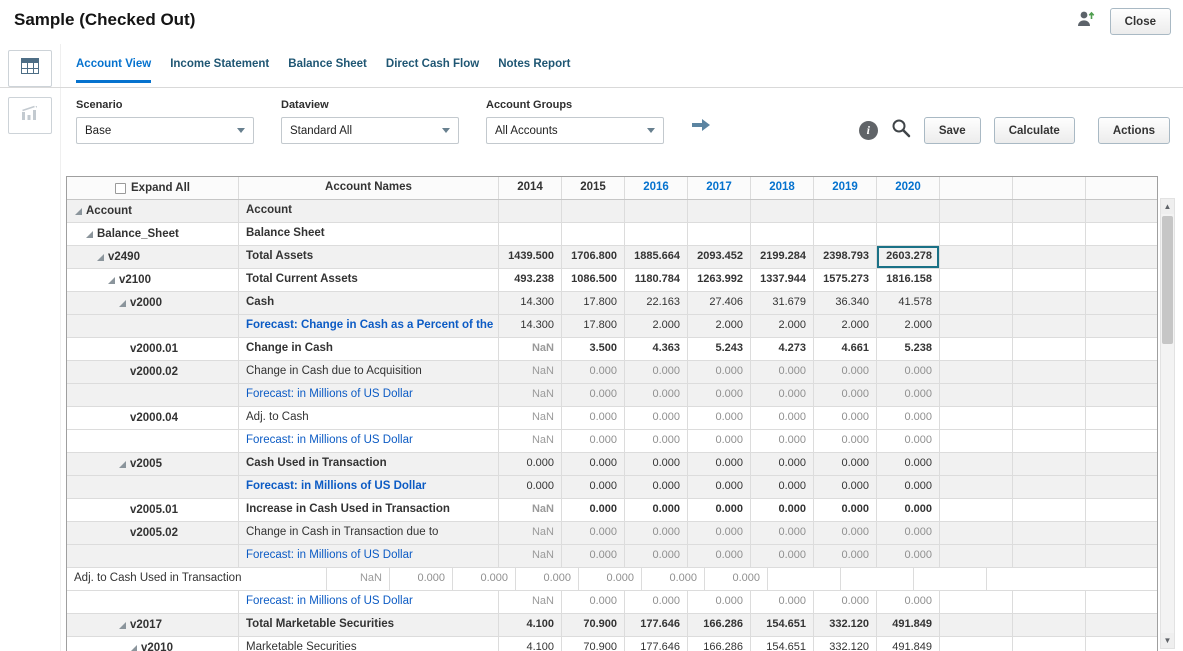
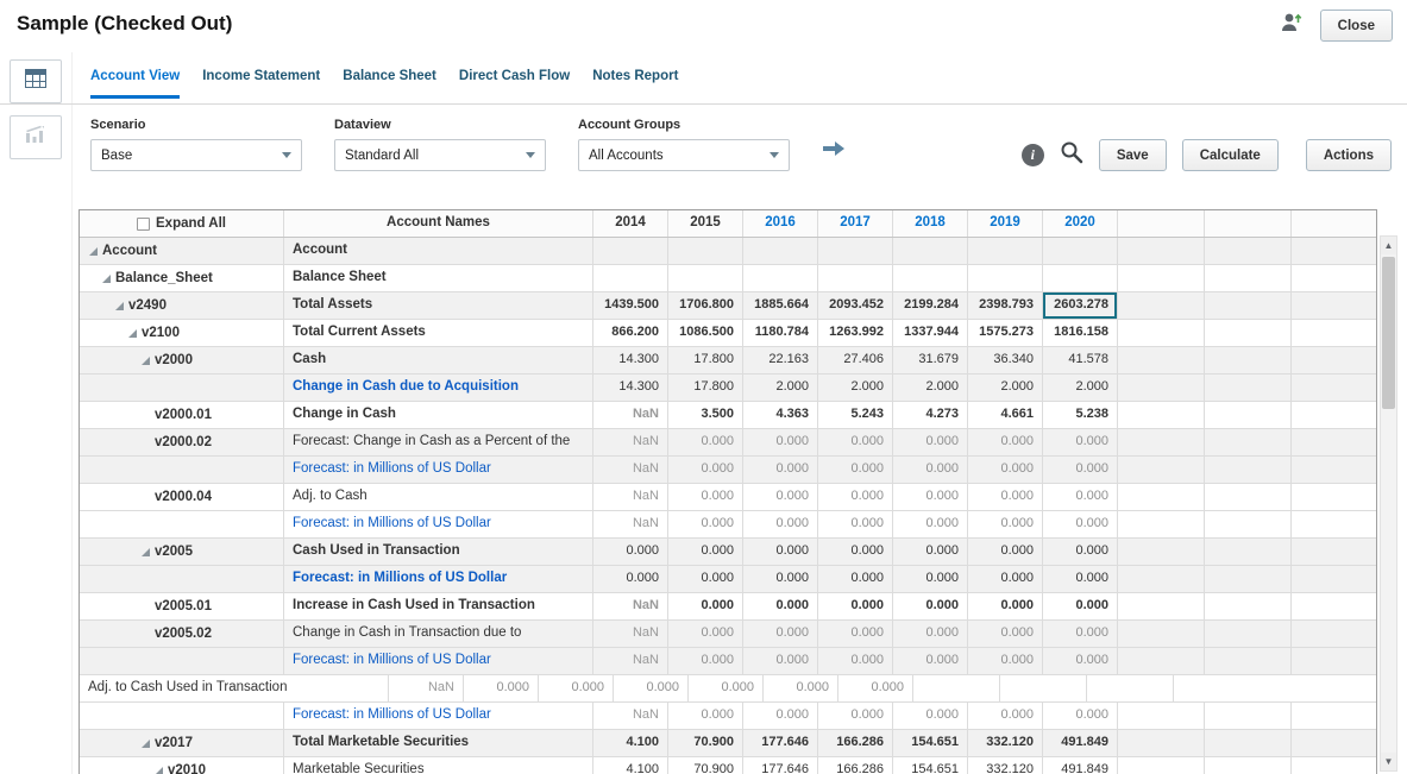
  Sample (Checked Out)
  Close
  Account View
  Income Statement
  Balance Sheet
  Direct Cash Flow
  Notes Report
  Scenario
  Base
  Dataview
  Standard All
  Account Groups
  All Accounts
  i
  Save
  Calculate
  Actions
  Expand All
  Account Names
  2014
  2015
  2016
  2017
  2018
  2019
  2020
  Account
  Account
  Balance_Sheet
  Balance Sheet
  v2490
  Total Assets
  1439.500
  1706.800
  1885.664
  2093.452
  2199.284
  2398.793
  2603.278
  v2100
  Total Current Assets
- 493.238
+ 866.200
  1086.500
  1180.784
  1263.992
  1337.944
  1575.273
  1816.158
  v2000
  Cash
  14.300
  17.800
  22.163
  27.406
  31.679
  36.340
  41.578
- Forecast: Change in Cash as a Percent of the
+ Change in Cash due to Acquisition
  14.300
  17.800
  2.000
  2.000
  2.000
  2.000
  2.000
  v2000.01
  Change in Cash
  NaN
  3.500
  4.363
  5.243
  4.273
  4.661
  5.238
  v2000.02
- Change in Cash due to Acquisition
+ Forecast: Change in Cash as a Percent of the
  NaN
  0.000
  0.000
  0.000
  0.000
  0.000
  0.000
  Forecast: in Millions of US Dollar
  NaN
  0.000
  0.000
  0.000
  0.000
  0.000
  0.000
  v2000.04
  Adj. to Cash
  NaN
  0.000
  0.000
  0.000
  0.000
  0.000
  0.000
  Forecast: in Millions of US Dollar
  NaN
  0.000
  0.000
  0.000
  0.000
  0.000
  0.000
  v2005
  Cash Used in Transaction
  0.000
  0.000
  0.000
  0.000
  0.000
  0.000
  0.000
  Forecast: in Millions of US Dollar
  0.000
  0.000
  0.000
  0.000
  0.000
  0.000
  0.000
  v2005.01
  Increase in Cash Used in Transaction
  NaN
  0.000
  0.000
  0.000
  0.000
  0.000
  0.000
  v2005.02
  Change in Cash in Transaction due to
  NaN
  0.000
  0.000
  0.000
  0.000
  0.000
  0.000
  Forecast: in Millions of US Dollar
  NaN
  0.000
  0.000
  0.000
  0.000
  0.000
  0.000
  Adj. to Cash Used in Transaction
  NaN
  0.000
  0.000
  0.000
  0.000
  0.000
  0.000
  Forecast: in Millions of US Dollar
  NaN
  0.000
  0.000
  0.000
  0.000
  0.000
  0.000
  v2017
  Total Marketable Securities
  4.100
  70.900
  177.646
  166.286
  154.651
  332.120
  491.849
  v2010
  Marketable Securities
  4.100
  70.900
  177.646
  166.286
  154.651
  332.120
  491.849
  ▲
  ▼
